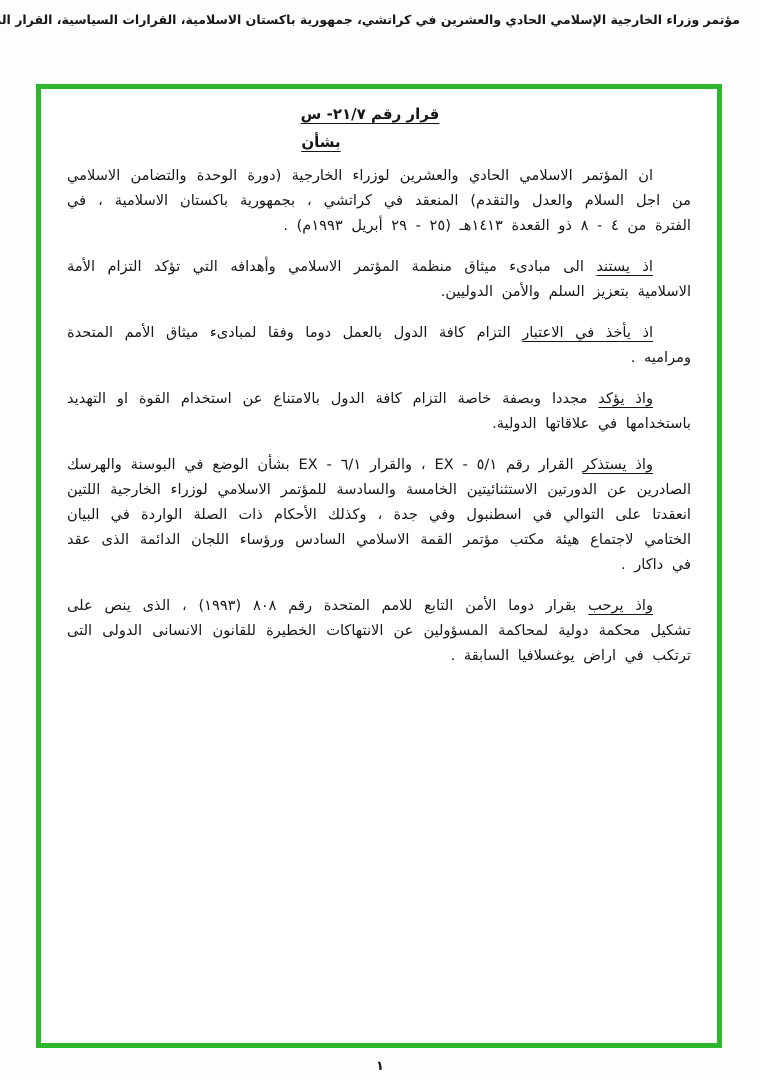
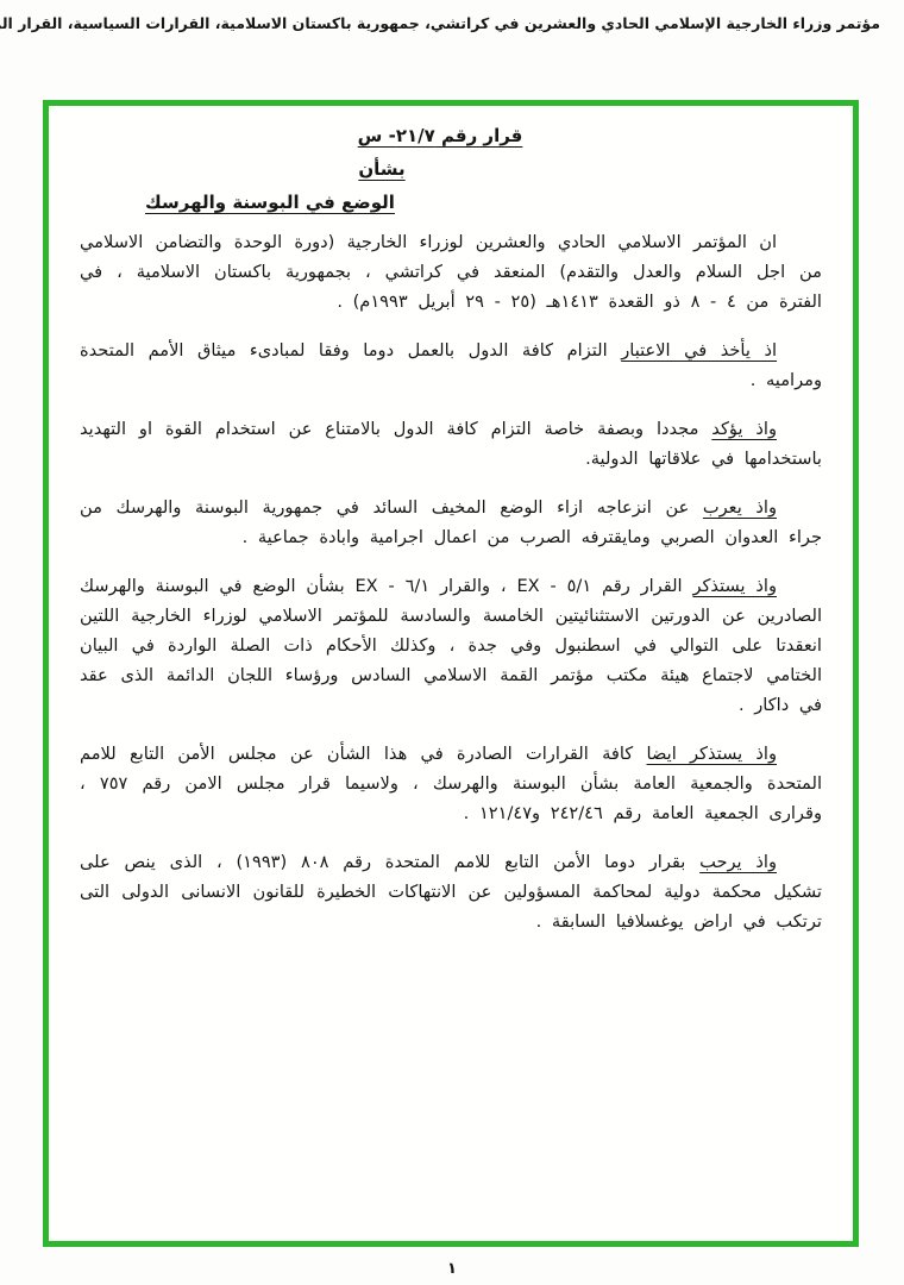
  مؤتمر وزراء الخارجية الإسلامي الحادي والعشرين في كراتشي، جمهورية باكستان الاسلامية، القرارات السياسية، القرار ال
  قرار رقم ٢١/٧- س
  بشأن
+ الوضع في البوسنة والهرسك
  ان المؤتمر الاسلامي الحادي والعشرين لوزراء الخارجية (دورة الوحدة والتضامن الاسلامي من اجل السلام والعدل والتقدم) المنعقد في كراتشي ، بجمهورية باكستان الاسلامية ، في الفترة من ٤ - ٨ ذو القعدة ١٤١٣هـ (٢٥ - ٢٩ أبريل ١٩٩٣م) .
- اذ يستند الى مبادىء ميثاق منظمة المؤتمر الاسلامي وأهدافه التي تؤكد التزام الأمة الاسلامية بتعزيز السلم والأمن الدوليين.
  اذ يأخذ في الاعتبار التزام كافة الدول بالعمل دوما وفقا لمبادىء ميثاق الأمم المتحدة ومراميه .
  واذ يؤكد مجددا وبصفة خاصة التزام كافة الدول بالامتناع عن استخدام القوة او التهديد باستخدامها في علاقاتها الدولية.
+ واذ يعرب عن انزعاجه ازاء الوضع المخيف السائد في جمهورية البوسنة والهرسك من جراء العدوان الصربي ومايقترفه الصرب من اعمال اجرامية وابادة جماعية .
  واذ يستذكر القرار رقم ٥/١ - EX ، والقرار ٦/١ - EX بشأن الوضع في البوسنة والهرسك الصادرين عن الدورتين الاستثنائيتين الخامسة والسادسة للمؤتمر الاسلامي لوزراء الخارجية اللتين انعقدتا على التوالي في اسطنبول وفي جدة ، وكذلك الأحكام ذات الصلة الواردة في البيان الختامي لاجتماع هيئة مكتب مؤتمر القمة الاسلامي السادس ورؤساء اللجان الدائمة الذى عقد في داكار .
+ واذ يستذكر ايضا كافة القرارات الصادرة في هذا الشأن عن مجلس الأمن التابع للامم المتحدة والجمعية العامة بشأن البوسنة والهرسك ، ولاسيما قرار مجلس الامن رقم ٧٥٧ ، وقرارى الجمعية العامة رقم ٢٤٢/٤٦ و١٢١/٤٧ .
  واذ يرحب بقرار دوما الأمن التابع للامم المتحدة رقم ٨٠٨ (١٩٩٣) ، الذى ينص على تشكيل محكمة دولية لمحاكمة المسؤولين عن الانتهاكات الخطيرة للقانون الانسانى الدولى التى ترتكب في اراض يوغسلافيا السابقة .
  ١
